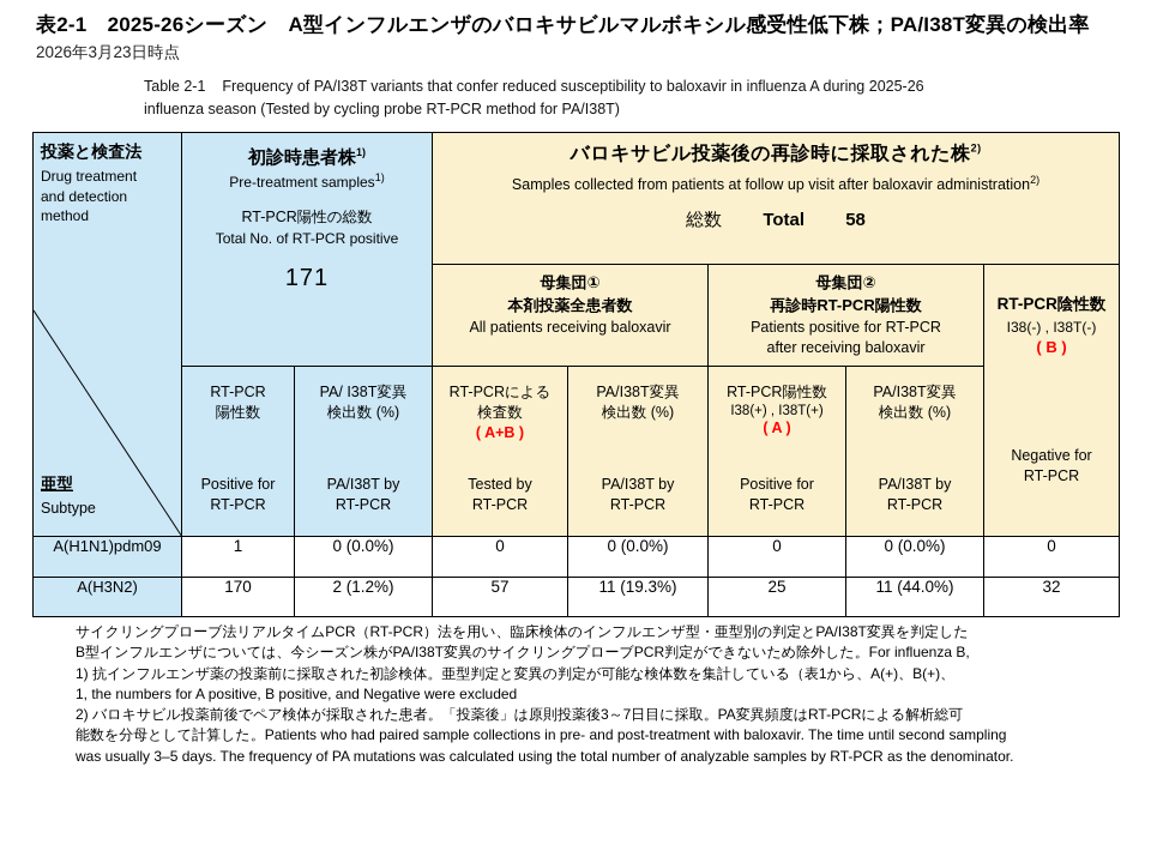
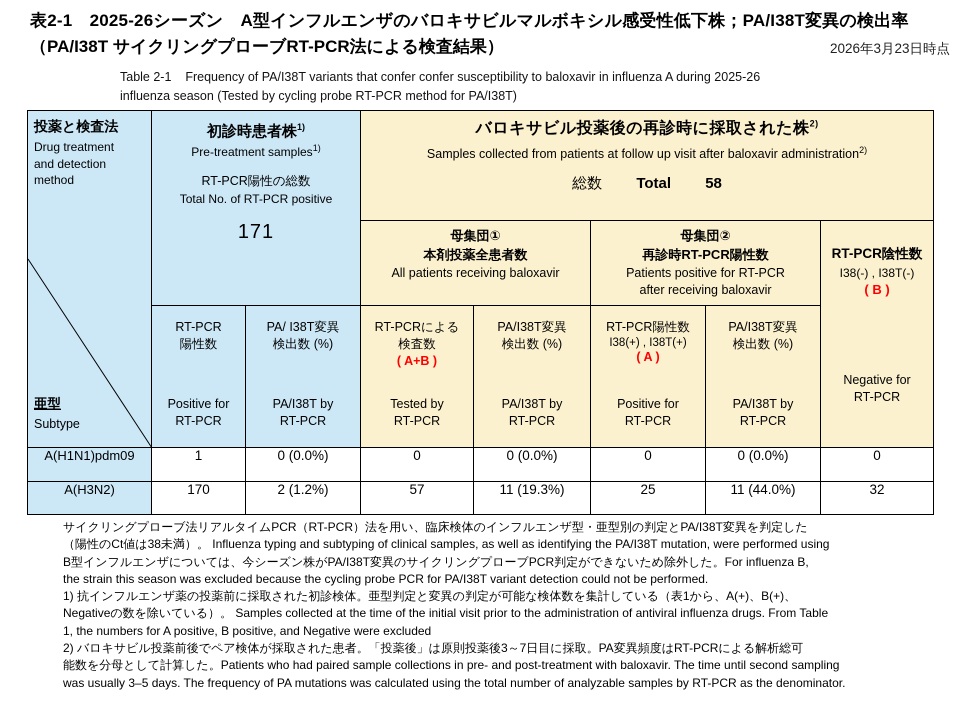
  表2-1 2025-26シーズン A型インフルエンザのバロキサビルマルボキシル感受性低下株；PA/I38T変異の検出率
+ （PA/I38T サイクリングプローブRT-PCR法による検査結果）
  2026年3月23日時点
- Table 2-1 Frequency of PA/I38T variants that confer reduced susceptibility to baloxavir in influenza A during 2025-26
+ Table 2-1 Frequency of PA/I38T variants that confer confer susceptibility to baloxavir in influenza A during 2025-26
  influenza season (Tested by cycling probe RT-PCR method for PA/I38T)
  投薬と検査法 Drug treatment and detection method 亜型 Subtype	初診時患者株1) Pre-treatment samples1) RT-PCR陽性の総数 Total No. of RT-PCR positive 171	バロキサビル投薬後の再診時に採取された株2) Samples collected from patients at follow up visit after baloxavir administration2) 総数 Total 58
  母集団① 本剤投薬全患者数 All patients receiving baloxavir	母集団② 再診時RT-PCR陽性数 Patients positive for RT-PCR after receiving baloxavir	RT-PCR陰性数 I38(-) , I38T(-) ( B ) Negative for RT-PCR
  RT-PCR 陽性数 Positive for RT-PCR	PA/ I38T変異 検出数 (%) PA/I38T by RT-PCR	RT-PCRによる 検査数 ( A+B ) Tested by RT-PCR	PA/I38T変異 検出数 (%) PA/I38T by RT-PCR	RT-PCR陽性数 I38(+) , I38T(+) ( A ) Positive for RT-PCR	PA/I38T変異 検出数 (%) PA/I38T by RT-PCR
  A(H1N1)pdm09	1	0 (0.0%)	0	0 (0.0%)	0	0 (0.0%)	0
  A(H3N2)	170	2 (1.2%)	57	11 (19.3%)	25	11 (44.0%)	32
  サイクリングプローブ法リアルタイムPCR（RT-PCR）法を用い、臨床検体のインフルエンザ型・亜型別の判定とPA/I38T変異を判定した
+ （陽性のCt値は38未満）。 Influenza typing and subtyping of clinical samples, as well as identifying the PA/I38T mutation, were performed using
  B型インフルエンザについては、今シーズン株がPA/I38T変異のサイクリングプローブPCR判定ができないため除外した。For influenza B,
+ the strain this season was excluded because the cycling probe PCR for PA/I38T variant detection could not be performed.
  1) 抗インフルエンザ薬の投薬前に採取された初診検体。亜型判定と変異の判定が可能な検体数を集計している（表1から、A(+)、B(+)、
+ Negativeの数を除いている）。 Samples collected at the time of the initial visit prior to the administration of antiviral influenza drugs. From Table
  1, the numbers for A positive, B positive, and Negative were excluded
  2) バロキサビル投薬前後でペア検体が採取された患者。「投薬後」は原則投薬後3～7日目に採取。PA変異頻度はRT-PCRによる解析総可
  能数を分母として計算した。Patients who had paired sample collections in pre- and post-treatment with baloxavir. The time until second sampling
  was usually 3–5 days. The frequency of PA mutations was calculated using the total number of analyzable samples by RT-PCR as the denominator.
